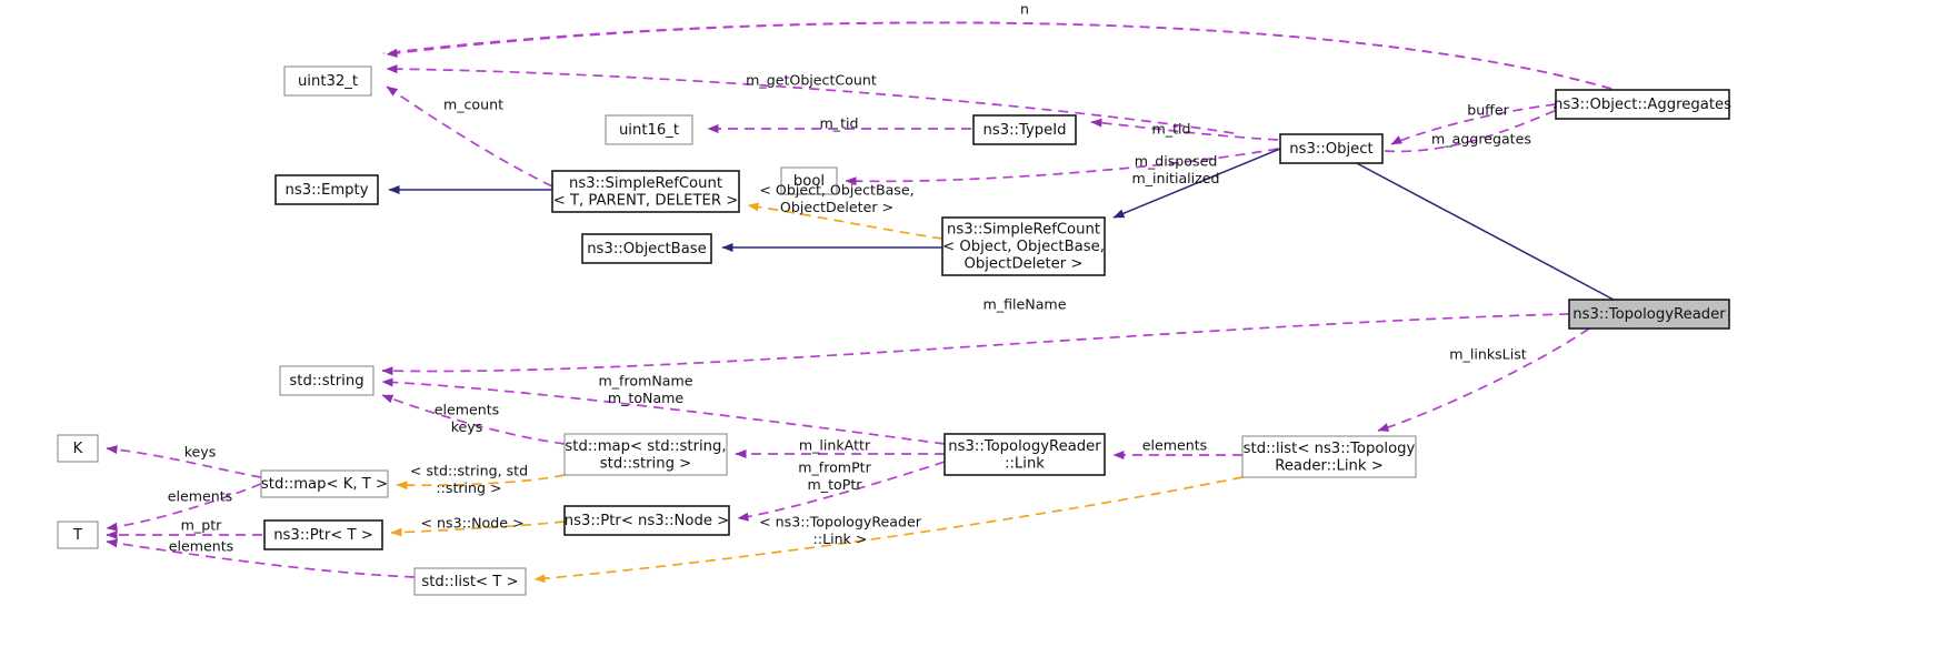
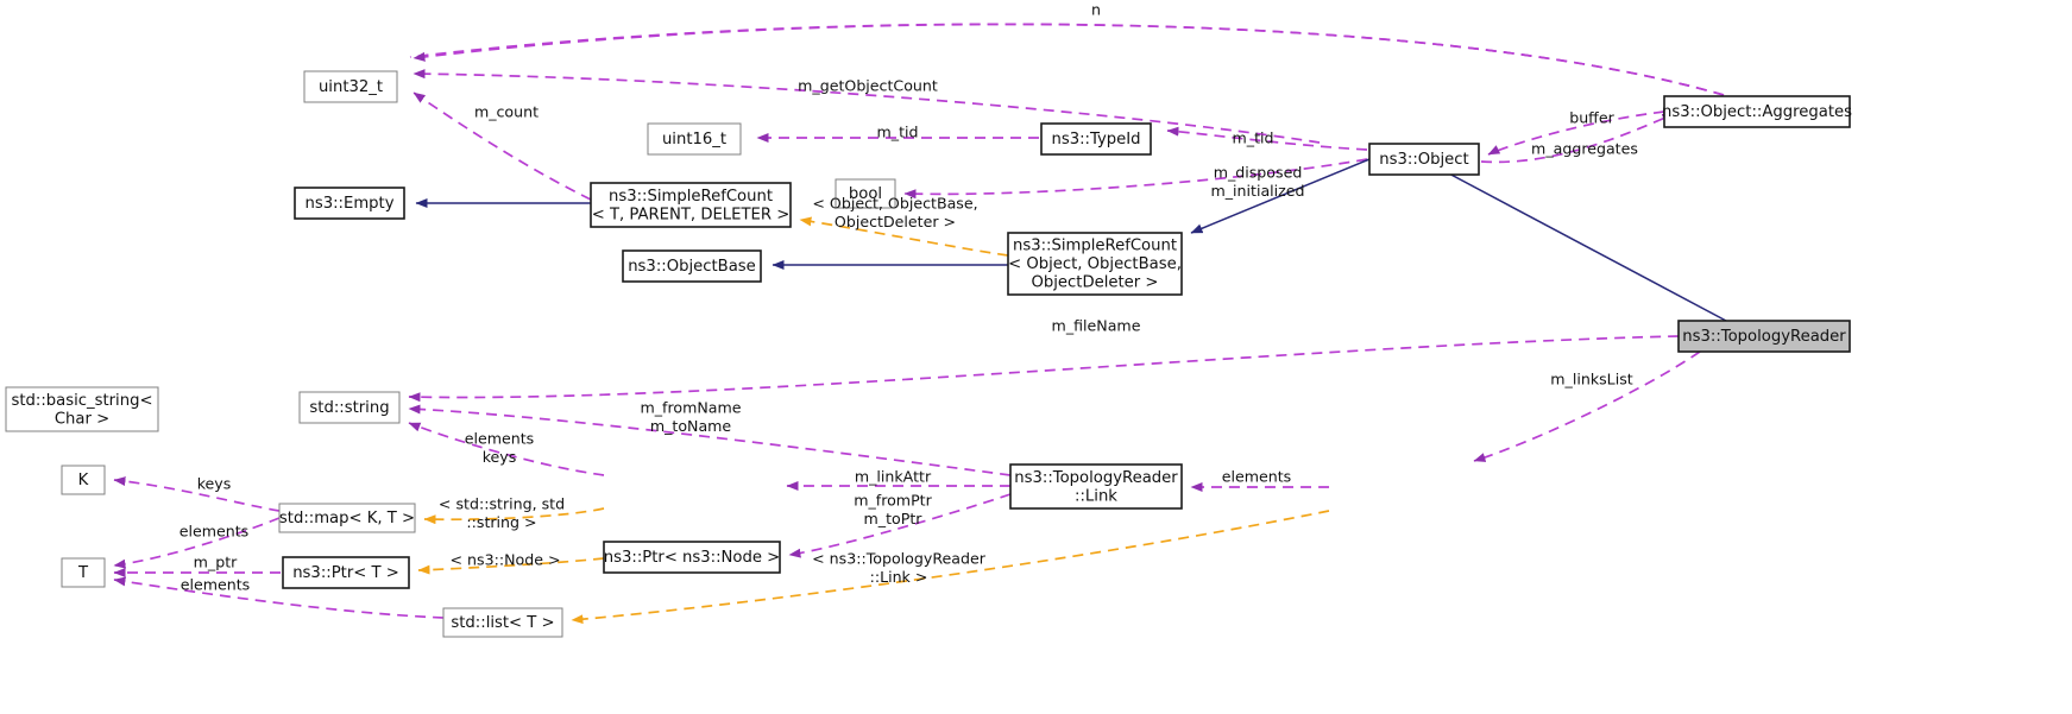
  uint32_t
  uint16_t
  ns3::TypeId
  ns3::Empty
  ns3::SimpleRefCount
  < T, PARENT, DELETER >
  bool
  ns3::Object
  ns3::Object::Aggregates
  ns3::ObjectBase
  ns3::SimpleRefCount
  < Object, ObjectBase,
  ObjectDeleter >
  ns3::TopologyReader
+ std::basic_string<
+ Char >
  std::string
  K
  std::map< K, T >
  T
  ns3::Ptr< T >
  std::list< T >
- std::map< std::string,
- std::string >
  ns3::Ptr< ns3::Node >
  ns3::TopologyReader
  ::Link
- std::list< ns3::Topology
- Reader::Link >
  n
  m_getObjectCount
  m_count
  m_tid
  m_tid
  buffer
  m_aggregates
  m_disposed
  m_initialized
  < Object, ObjectBase,
  ObjectDeleter >
  m_fileName
  m_linksList
  m_fromName
  m_toName
  elements
  keys
  keys
  < std::string, std
  ::string >
  elements
  m_ptr
  < ns3::Node >
  elements
  m_linkAttr
  m_fromPtr
  m_toPtr
  elements
  < ns3::TopologyReader
  ::Link >
